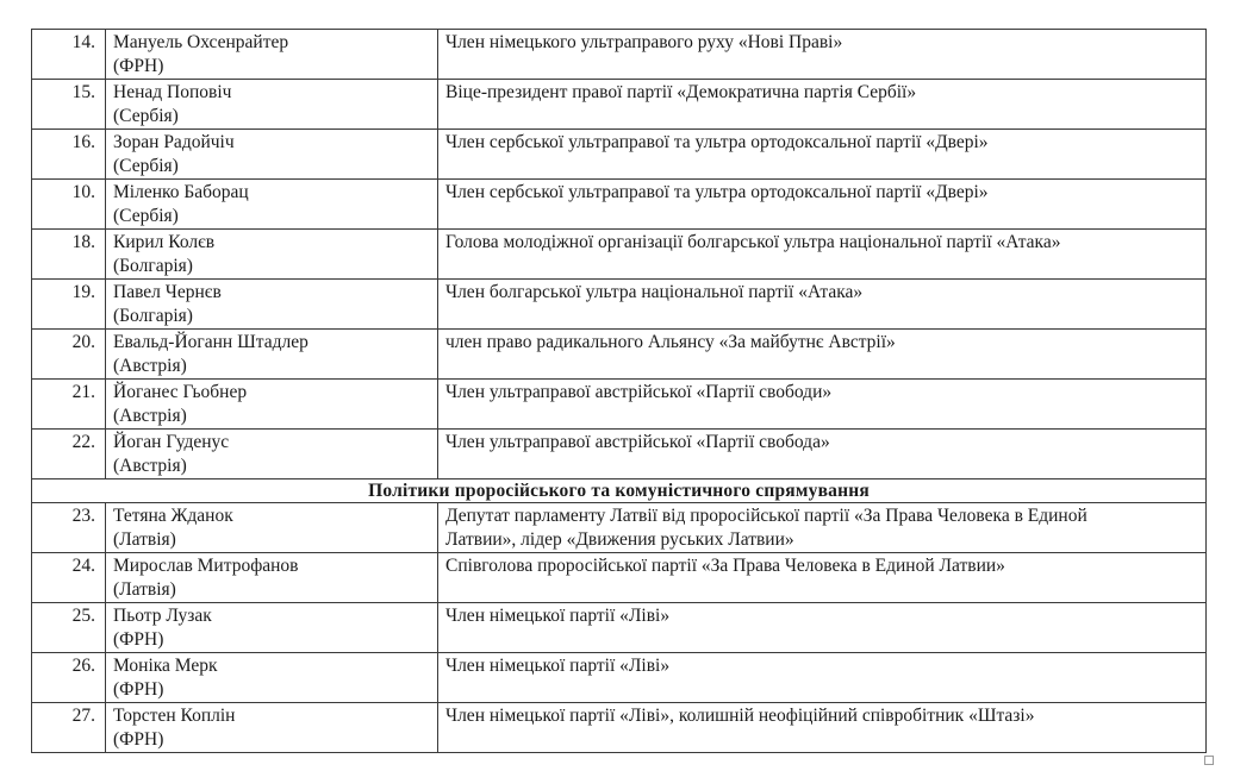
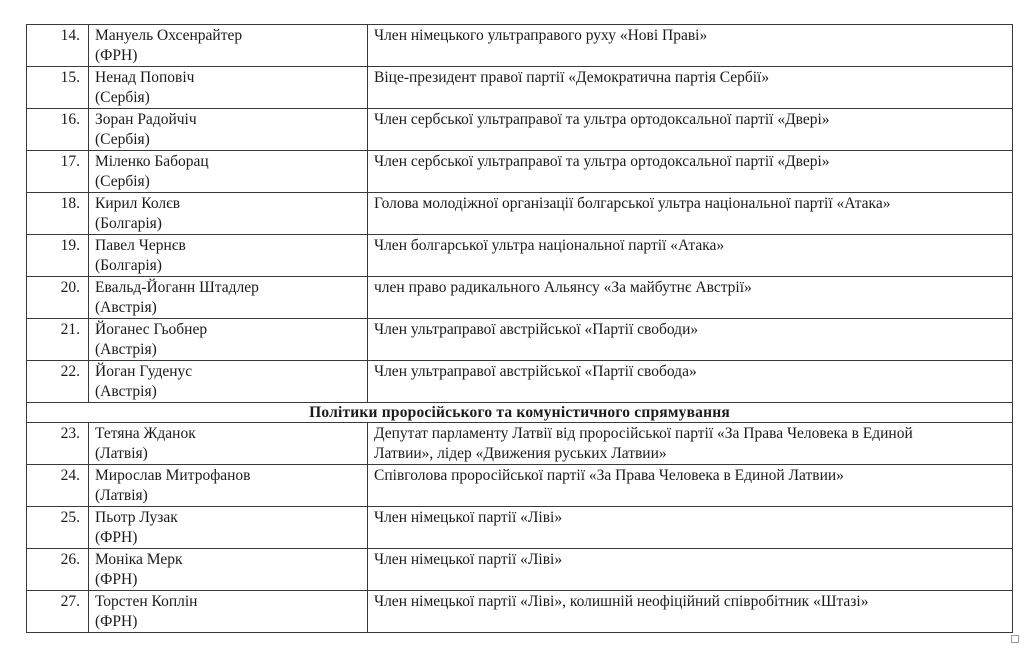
  14.	Мануель Охсенрайтер (ФРН)	Член німецького ультраправого руху «Нові Праві»
  15.	Ненад Поповіч (Сербія)	Віце-президент правої партії «Демократична партія Сербії»
  16.	Зоран Радойчіч (Сербія)	Член сербської ультраправої та ультра ортодоксальної партії «Двері»
- 10.	Міленко Баборац (Сербія)	Член сербської ультраправої та ультра ортодоксальної партії «Двері»
+ 17.	Міленко Баборац (Сербія)	Член сербської ультраправої та ультра ортодоксальної партії «Двері»
  18.	Кирил Колєв (Болгарія)	Голова молодіжної організації болгарської ультра національної партії «Атака»
  19.	Павел Чернєв (Болгарія)	Член болгарської ультра національної партії «Атака»
  20.	Евальд-Йоганн Штадлер (Австрія)	член право радикального Альянсу «За майбутнє Австрії»
  21.	Йоганес Гьобнер (Австрія)	Член ультраправої австрійської «Партії свободи»
  22.	Йоган Гуденус (Австрія)	Член ультраправої австрійської «Партії свобода»
  Політики проросійського та комуністичного спрямування
  23.	Тетяна Жданок (Латвія)	Депутат парламенту Латвії від проросійської партії «За Права Человека в Единой Латвии», лідер «Движения руських Латвии»
  24.	Мирослав Митрофанов (Латвія)	Співголова проросійської партії «За Права Человека в Единой Латвии»
  25.	Пьотр Лузак (ФРН)	Член німецької партії «Ліві»
  26.	Моніка Мерк (ФРН)	Член німецької партії «Ліві»
  27.	Торстен Коплін (ФРН)	Член німецької партії «Ліві», колишній неофіційний співробітник «Штазі»
